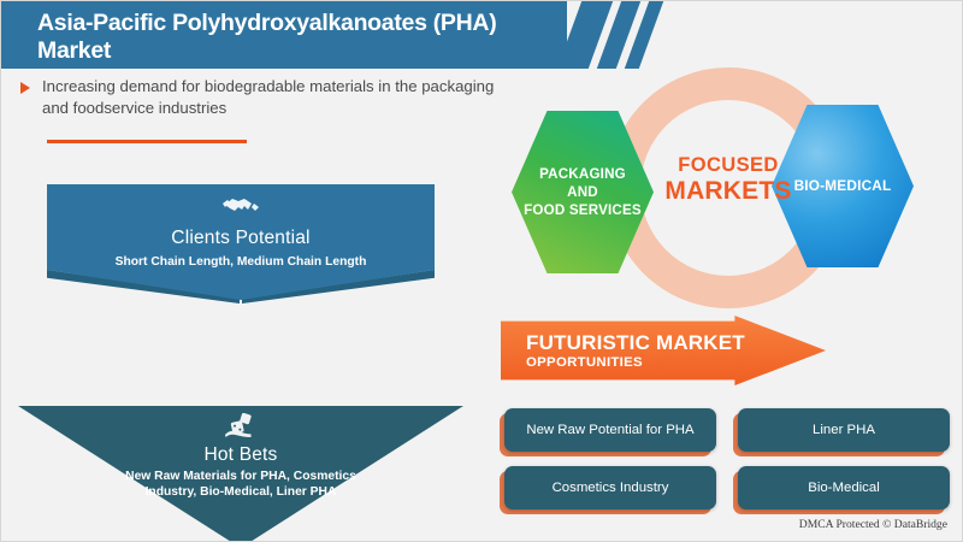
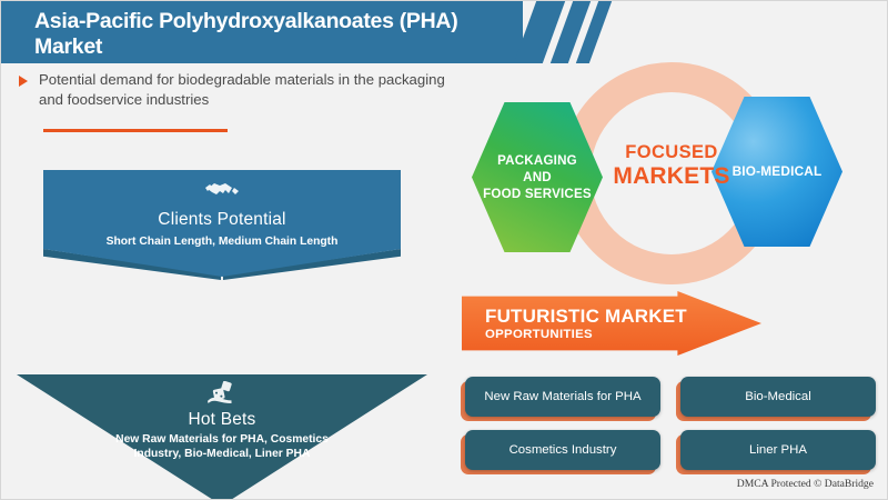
  Asia-Pacific Polyhydroxyalkanoates (PHA) Market
- Increasing demand for biodegradable materials in the packaging and foodservice industries
+ Potential demand for biodegradable materials in the packaging and foodservice industries
  Clients Potential
  Short Chain Length, Medium Chain Length
  Hot Bets
  New Raw Materials for PHA, Cosmetics Industry, Bio-Medical, Liner PHA
  PACKAGING
  AND
  FOOD SERVICES
  BIO-MEDICAL
  FOCUSED
  MARKETS
  FUTURISTIC MARKET
  OPPORTUNITIES
- New Raw Potential for PHA
+ New Raw Materials for PHA
- Liner PHA
+ Bio-Medical
  Cosmetics Industry
- Bio-Medical
+ Liner PHA
  DMCA Protected © DataBridge
